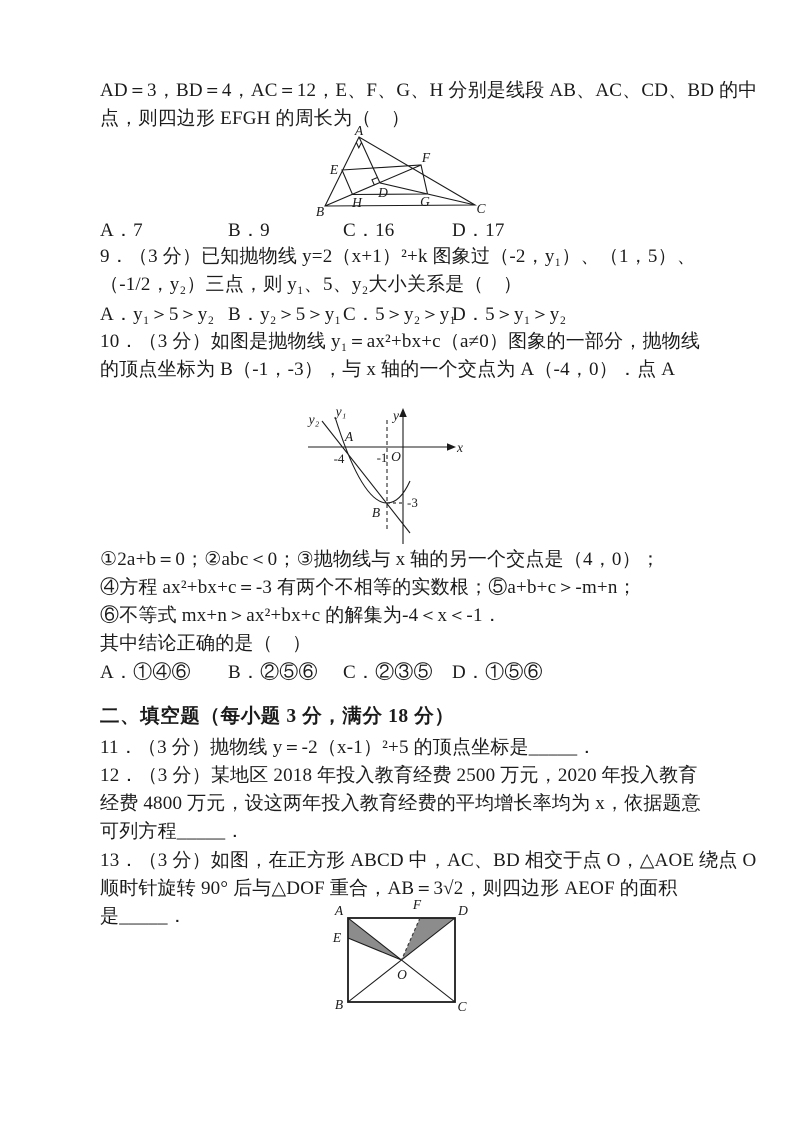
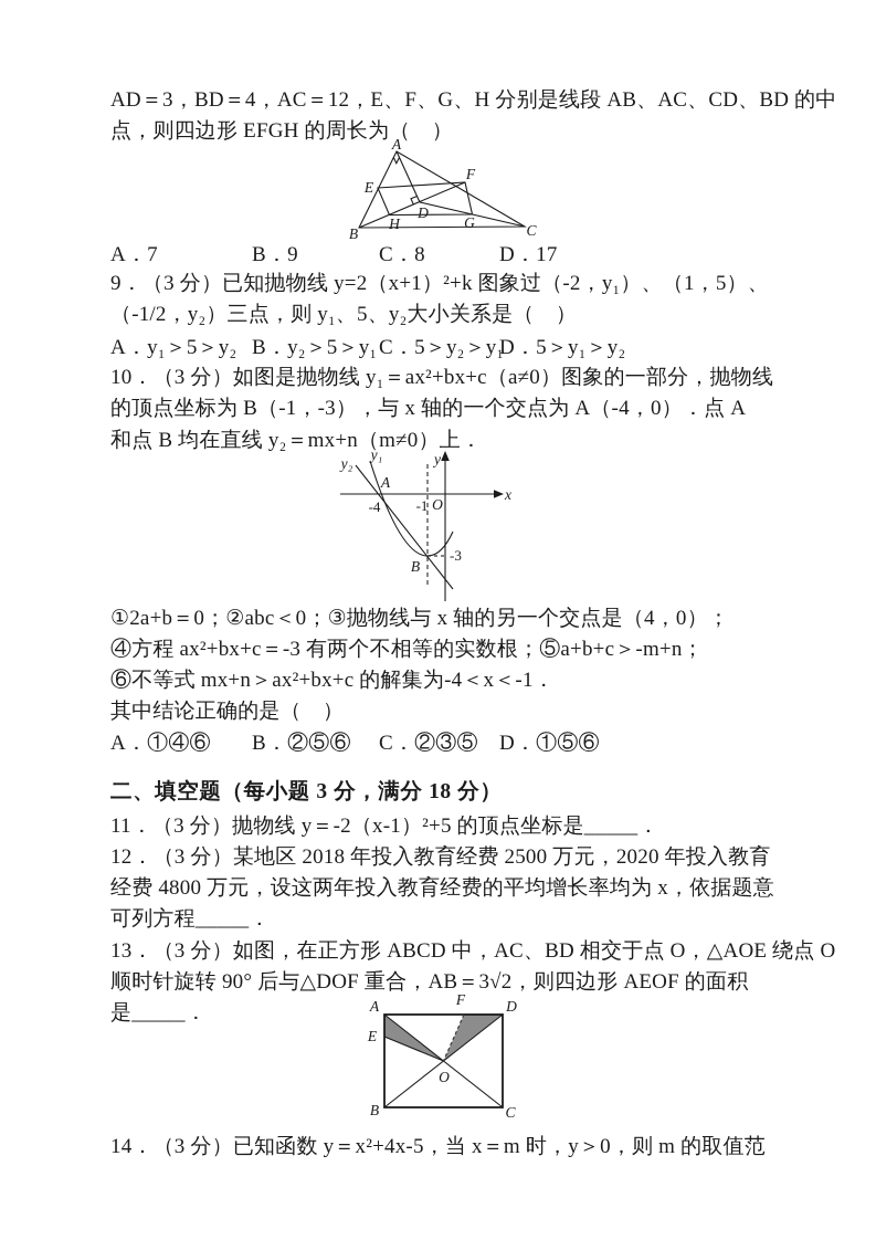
  AD＝3，BD＝4，AC＝12，E、F、G、H 分别是线段 AB、AC、CD、BD 的中
  点，则四边形 EFGH 的周长为（ ）
  A
  B
  C
  D
  E
  F
  H
  G
  A．7
  B．9
- C．16
+ C．8
  D．17
  9．（3 分）已知抛物线 y=2（x+1）²+k 图象过（-2，y₁）、（1，5）、
  （-1/2，y₂）三点，则 y₁、5、y₂大小关系是（ ）
  A．y₁＞5＞y₂
  B．y₂＞5＞y₁
  C．5＞y₂＞y₁
  D．5＞y₁＞y₂
  10．（3 分）如图是抛物线 y₁＝ax²+bx+c（a≠0）图象的一部分，抛物线
  的顶点坐标为 B（-1，-3），与 x 轴的一个交点为 A（-4，0）．点 A
+ 和点 B 均在直线 y₂＝mx+n（m≠0）上．
  y₁
  y₂
  y
  x
  O
  A
  B
  -4
  -1
  -3
  ①2a+b＝0；②abc＜0；③抛物线与 x 轴的另一个交点是（4，0）；
  ④方程 ax²+bx+c＝-3 有两个不相等的实数根；⑤a+b+c＞-m+n；
  ⑥不等式 mx+n＞ax²+bx+c 的解集为-4＜x＜-1．
  其中结论正确的是（ ）
  A．①④⑥
  B．②⑤⑥
  C．②③⑤
  D．①⑤⑥
  二、填空题（每小题 3 分，满分 18 分）
  11．（3 分）抛物线 y＝-2（x-1）²+5 的顶点坐标是_____．
  12．（3 分）某地区 2018 年投入教育经费 2500 万元，2020 年投入教育
  经费 4800 万元，设这两年投入教育经费的平均增长率均为 x，依据题意
  可列方程_____．
  13．（3 分）如图，在正方形 ABCD 中，AC、BD 相交于点 O，△AOE 绕点 O
  顺时针旋转 90° 后与△DOF 重合，AB＝3√2，则四边形 AEOF 的面积
  是_____．
  A
  D
  B
  C
  F
  E
  O
+ 14．（3 分）已知函数 y＝x²+4x-5，当 x＝m 时，y＞0，则 m 的取值范
